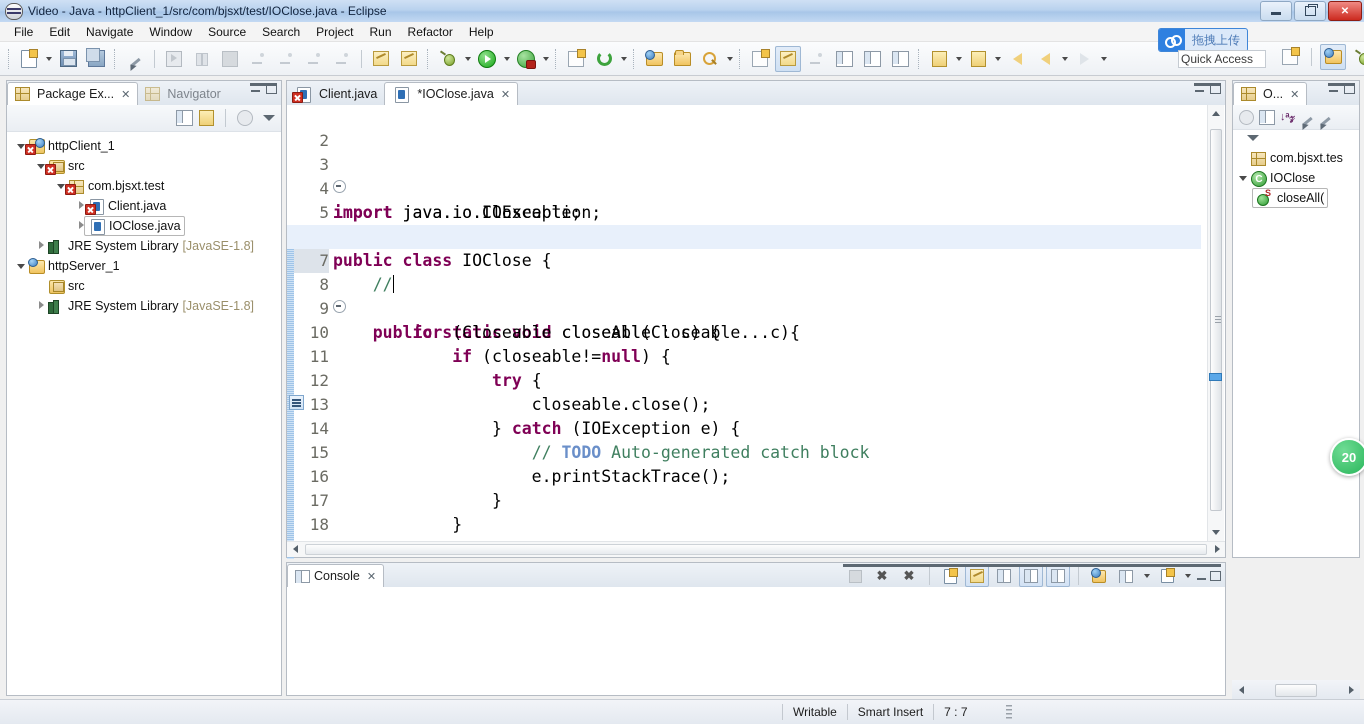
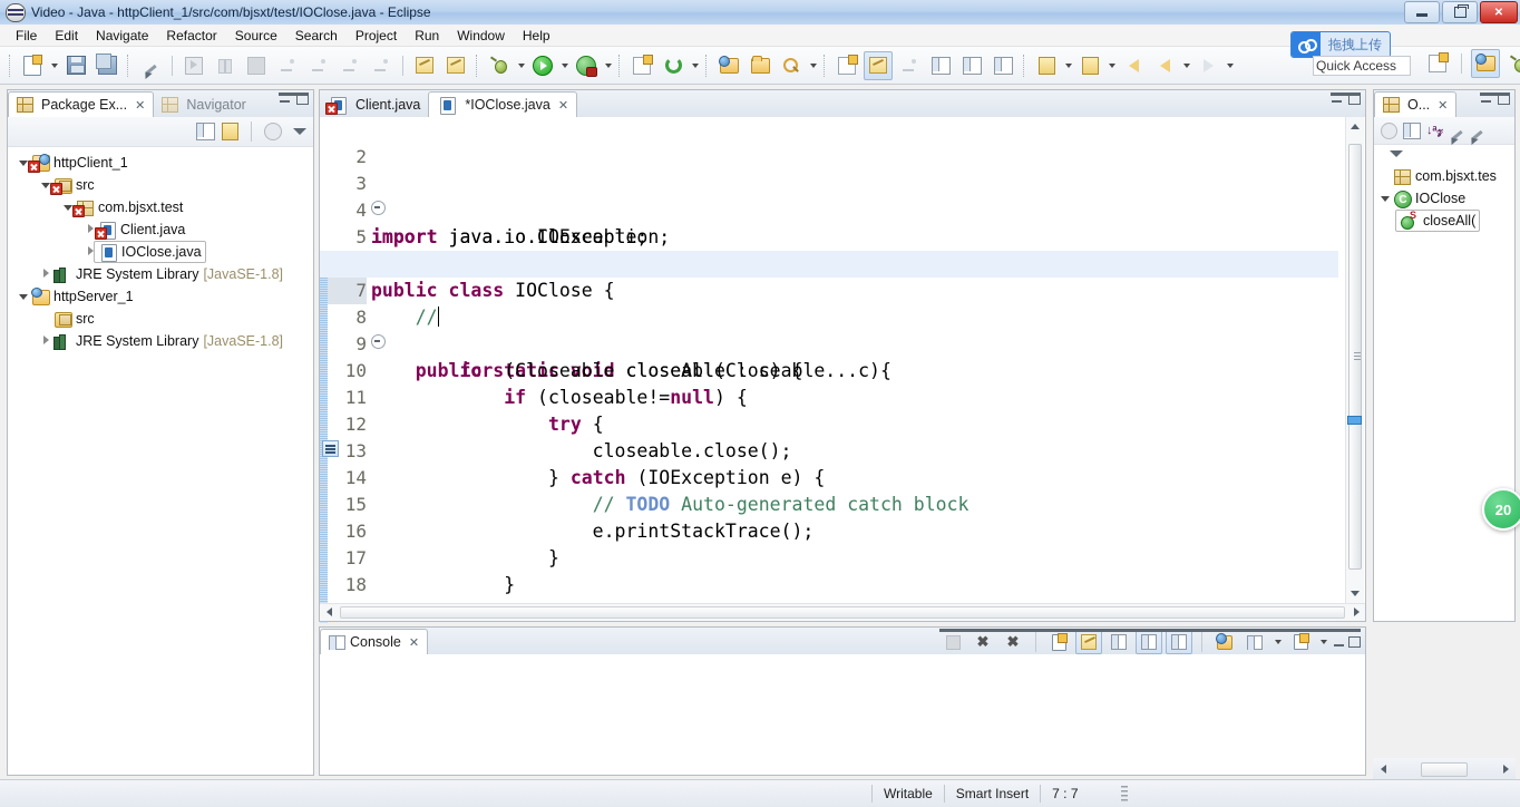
  Video - Java - httpClient_1/src/com/bjsxt/test/IOClose.java - Eclipse
  ✕
  File
  Edit
  Navigate
- Window
+ Refactor
  Source
  Search
  Project
  Run
- Refactor
+ Window
  Help
  拖拽上传
  Quick Access
  Package Ex...
  ✕
  Navigator
  httpClient_1
  src
  com.bjsxt.test
  Client.java
  IOClose.java
  JRE System Library
  [JavaSE-1.8]
  httpServer_1
  src
  JRE System Library
  [JavaSE-1.8]
  Client.java
  *IOClose.java
  ✕
  2
  3
  import java.io.Closeable;
  4
  import java.io.IOException;
  5
  c class IOClose {
  7
  //
  8
  public static void closeAll(Closeable...c){
  9
  for (Closeable closeable : c) {
  10
  if (closeable!=null) {
  11
  try {
  12
  closeable.close();
  13
  } catch (IOException e) {
  14
  // TODO Auto-generated catch block
  15
  e.printStackTrace();
  16
  }
  17
  }
  18
  O...
  ✕
  ↓ᵃ𝓏
  com.bjsxt.tes
  C
  IOClose
  S
  closeAll(
  Console
  ✕
  ✖
  ✖
  Writable
  Smart Insert
  7 : 7
  20
